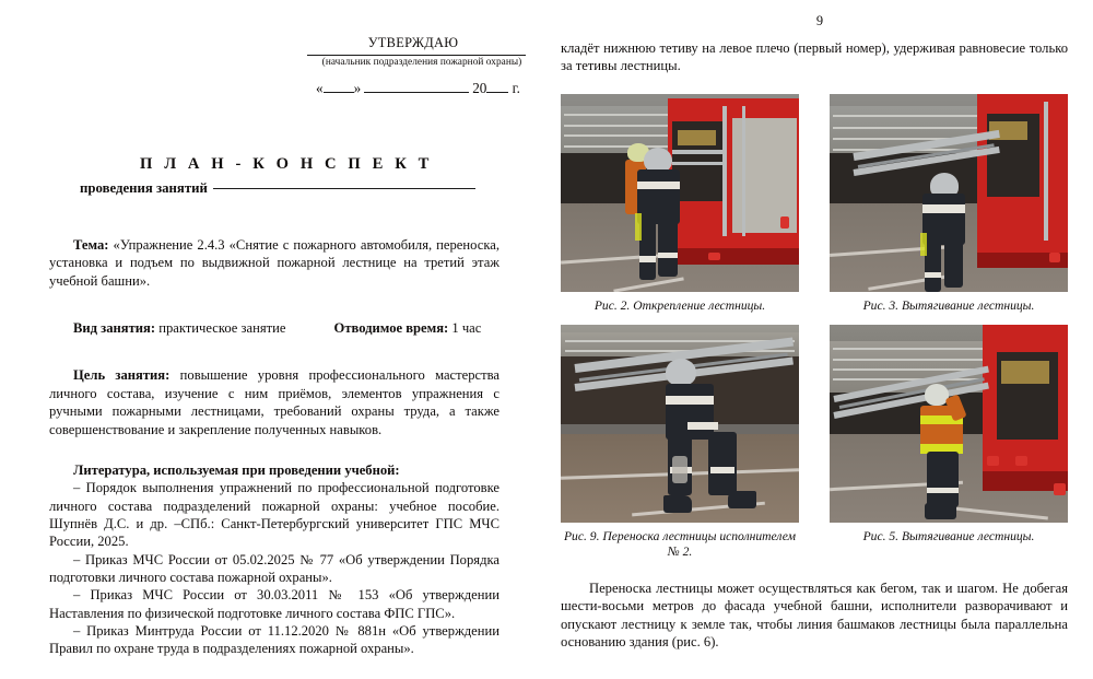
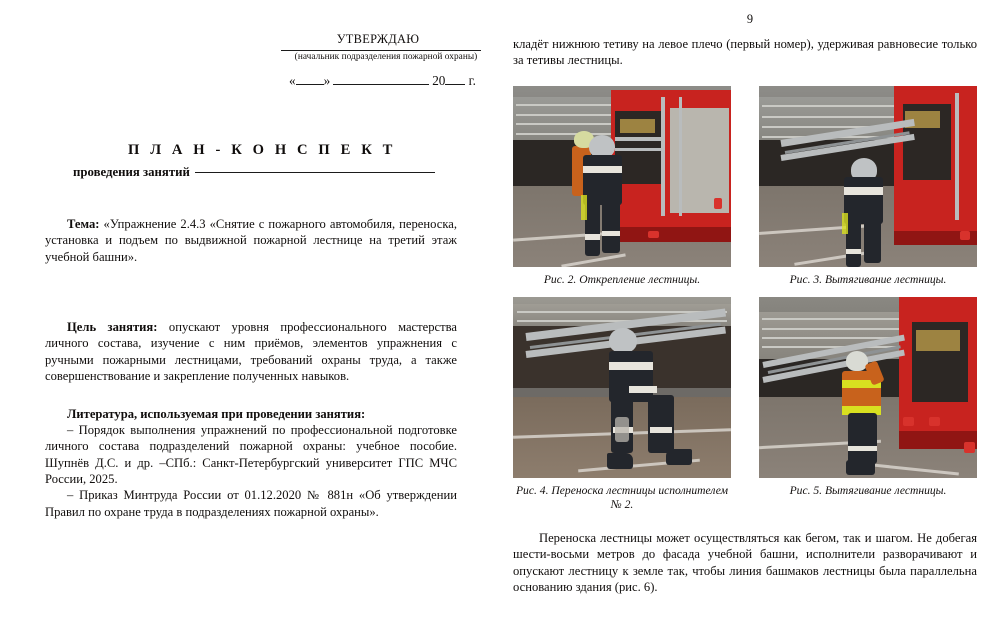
  УТВЕРЖДАЮ
  (начальник подразделения пожарной охраны)
  « » 20 г.
  П Л А Н - К О Н С П Е К Т
  проведения занятий
  Тема: «Упражнение 2.4.3 «Снятие с пожарного автомобиля, переноска, установка и подъем по выдвижной пожарной лестнице на третий этаж учебной башни».
- Вид занятия: практическое занятие Отводимое время: 1 час
- Цель занятия: повышение уровня профессионального мастерства личного состава, изучение с ним приёмов, элементов упражнения с ручными пожарными лестницами, требований охраны труда, а также совершенствование и закрепление полученных навыков.
+ Цель занятия: опускают уровня профессионального мастерства личного состава, изучение с ним приёмов, элементов упражнения с ручными пожарными лестницами, требований охраны труда, а также совершенствование и закрепление полученных навыков.
- Литература, используемая при проведении учебной:
+ Литература, используемая при проведении занятия:
  – Порядок выполнения упражнений по профессиональной подготовке личного состава подразделений пожарной охраны: учебное пособие. Шупнёв Д.С. и др. –СПб.: Санкт-Петербургский университет ГПС МЧС России, 2025.
- – Приказ МЧС России от 05.02.2025 № 77 «Об утверждении Порядка подготовки личного состава пожарной охраны».
- – Приказ МЧС России от 30.03.2011 № 153 «Об утверждении Наставления по физической подготовке личного состава ФПС ГПС».
- – Приказ Минтруда России от 11.12.2020 № 881н «Об утверждении Правил по охране труда в подразделениях пожарной охраны».
+ – Приказ Минтруда России от 01.12.2020 № 881н «Об утверждении Правил по охране труда в подразделениях пожарной охраны».
  9
  кладёт нижнюю тетиву на левое плечо (первый номер), удерживая равновесие только за тетивы лестницы.
  Рис. 2. Открепление лестницы.
  Рис. 3. Вытягивание лестницы.
- Рис. 9. Переноска лестницы исполнителем № 2.
+ Рис. 4. Переноска лестницы исполнителем № 2.
  Рис. 5. Вытягивание лестницы.
  Переноска лестницы может осуществляться как бегом, так и шагом. Не добегая шести-восьми метров до фасада учебной башни, исполнители разворачивают и опускают лестницу к земле так, чтобы линия башмаков лестницы была параллельна основанию здания (рис. 6).
